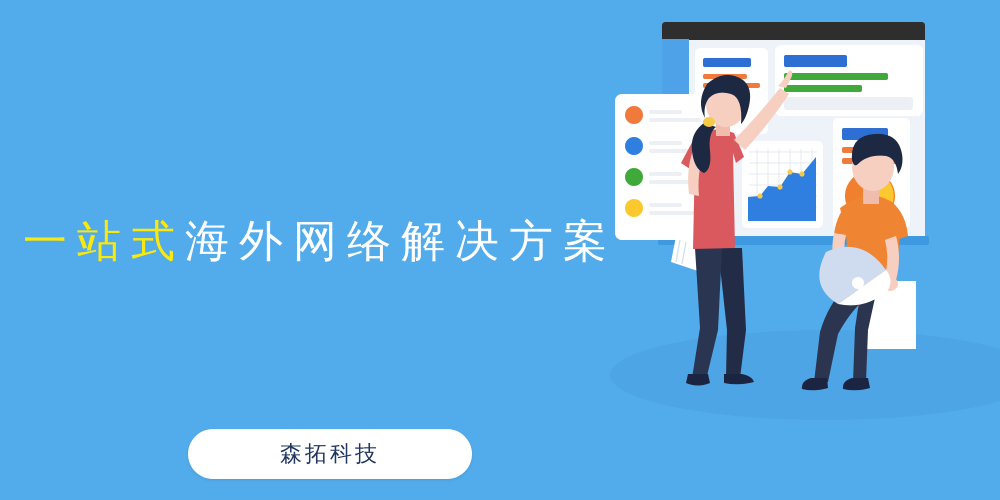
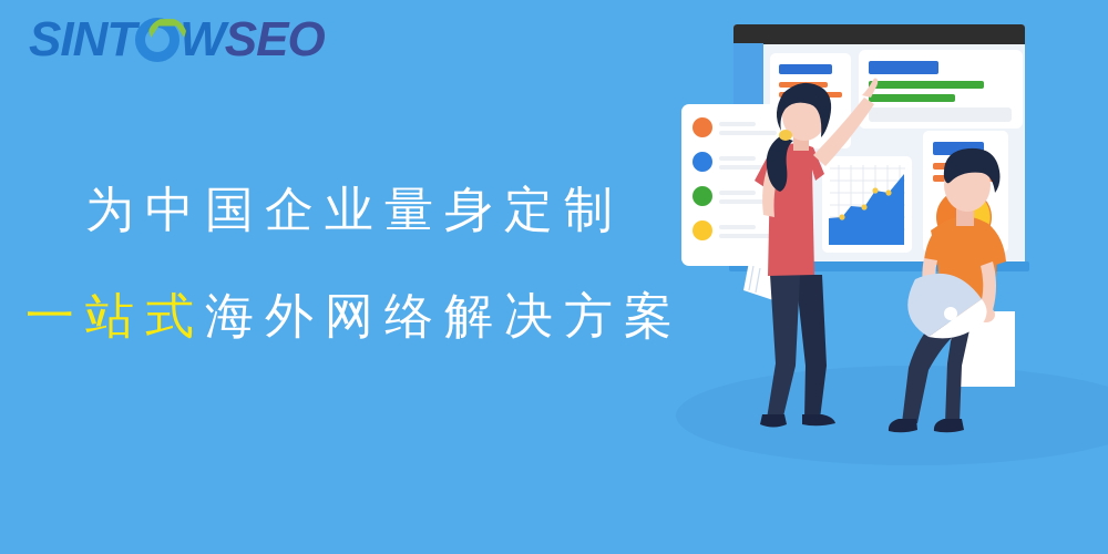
+ SINT WSEO
+ 为中国企业量身定制
  一站式海外网络解决方案
- 森拓科技
